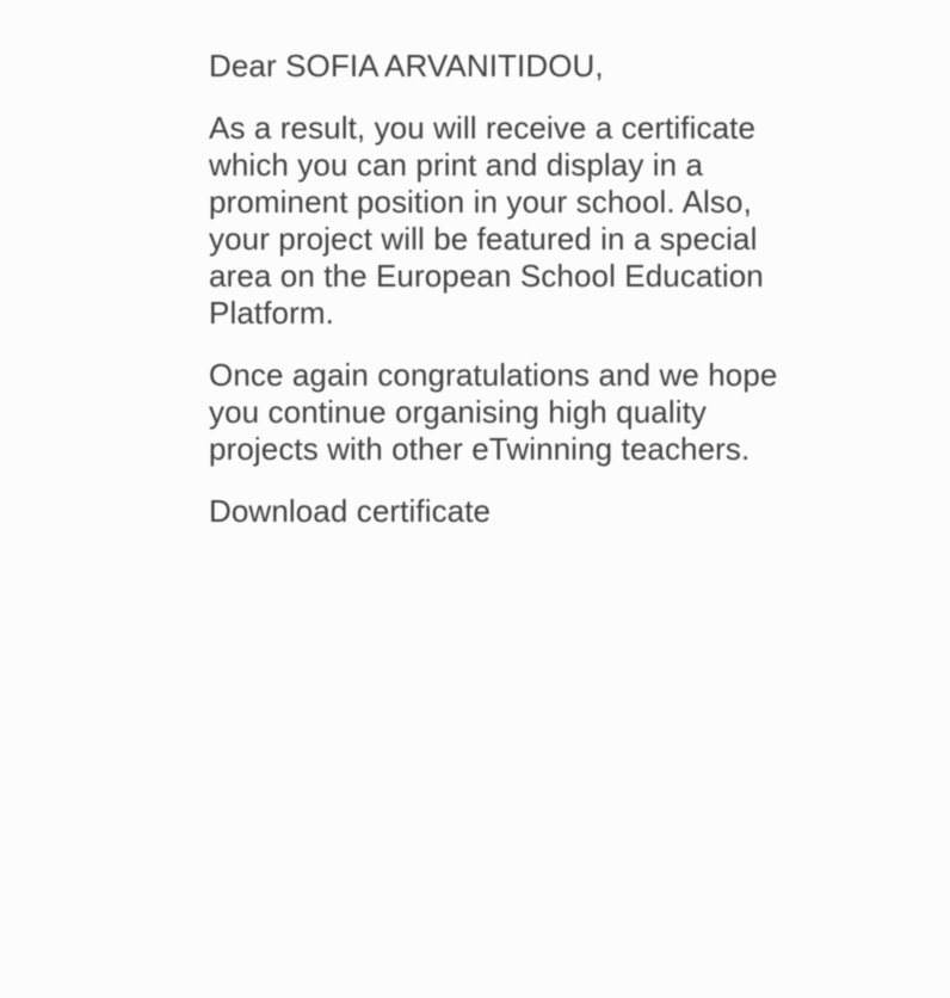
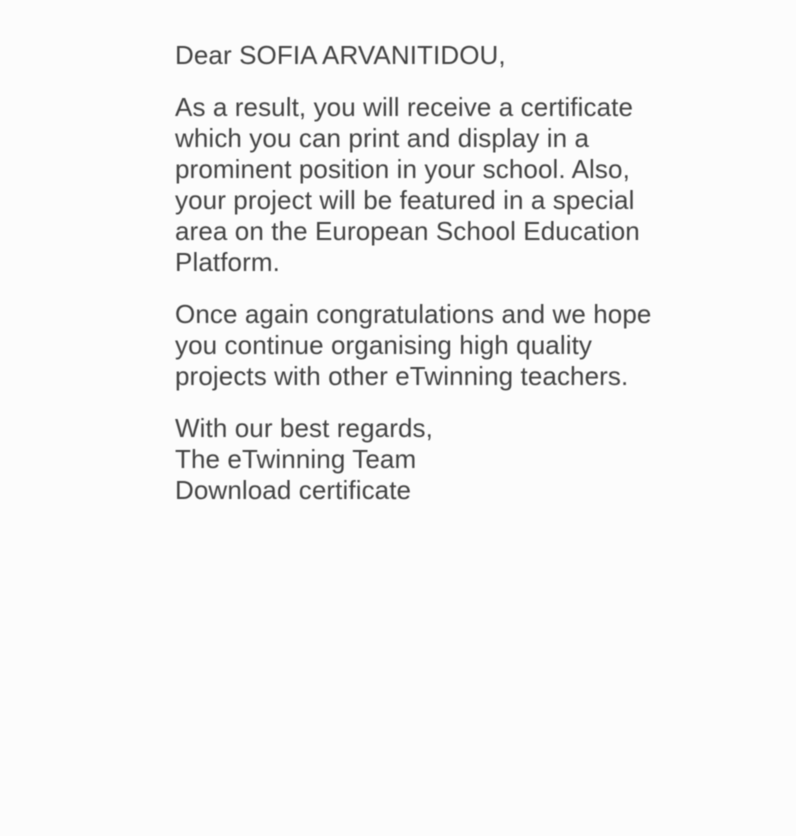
  Dear SOFIA ARVANITIDOU,
  As a result, you will receive a certificate
  which you can print and display in a
  prominent position in your school. Also,
  your project will be featured in a special
  area on the European School Education
  Platform.
  Once again congratulations and we hope
  you continue organising high quality
  projects with other eTwinning teachers.
+ With our best regards,
+ The eTwinning Team
  Download certificate
